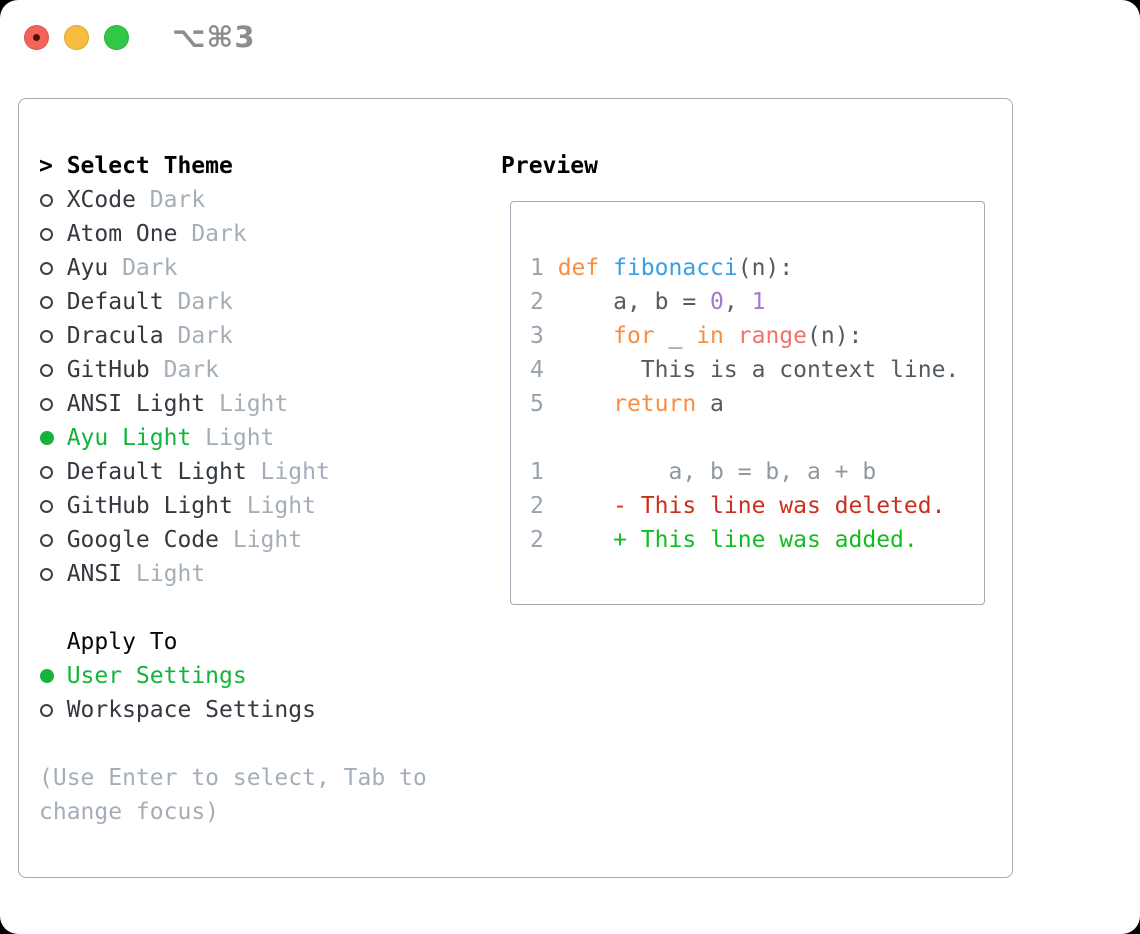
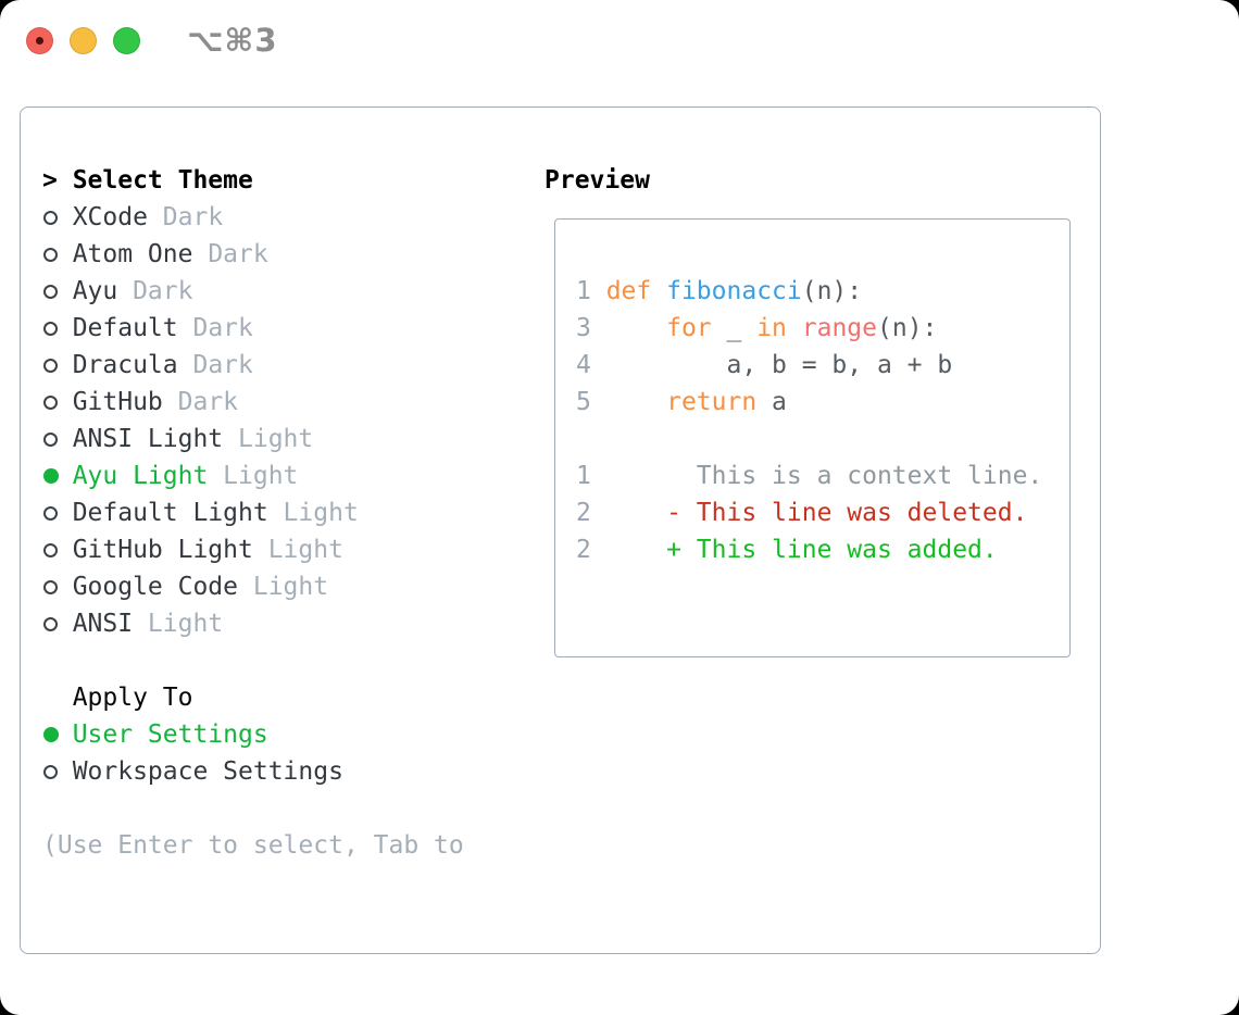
  ⌥⌘3
  >
  Select Theme
  XCode
  Dark
  Atom One
  Dark
  Ayu
  Dark
  Default
  Dark
  Dracula
  Dark
  GitHub
  Dark
  ANSI Light
  Light
  Ayu Light
  Light
  Default Light
  Light
  GitHub Light
  Light
  Google Code
  Light
  ANSI
  Light
  Apply To
  User Settings
  Workspace Settings
  (Use Enter to select, Tab to
- change focus)
  Preview
  1 def fibonacci(n):
- 2 a, b = 0, 1
  3 for _ in range(n):
- 4 This is a context line.
+ 4 a, b = b, a + b
  5 return a
- 1 a, b = b, a + b
+ 1 This is a context line.
  2 - This line was deleted.
  2 + This line was added.
